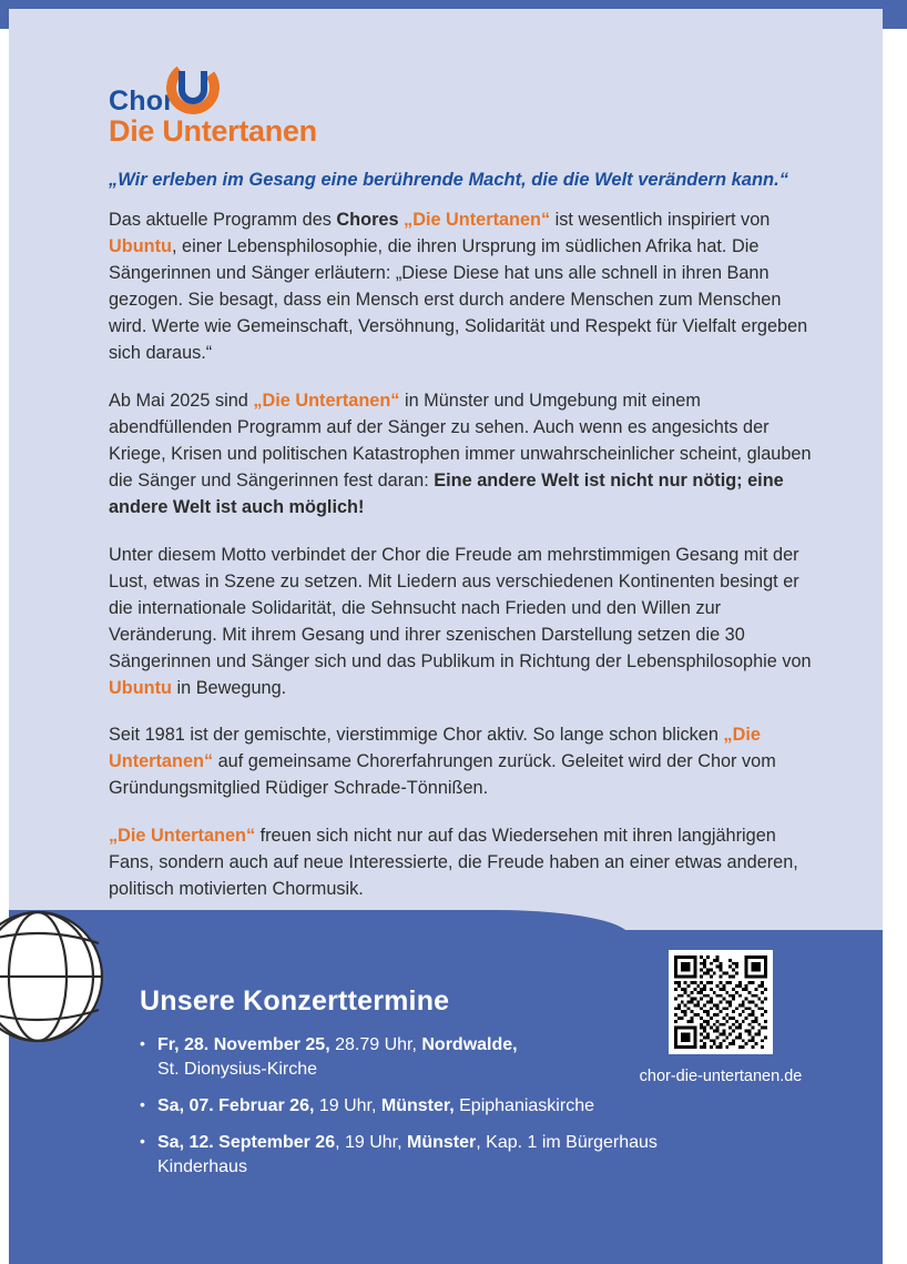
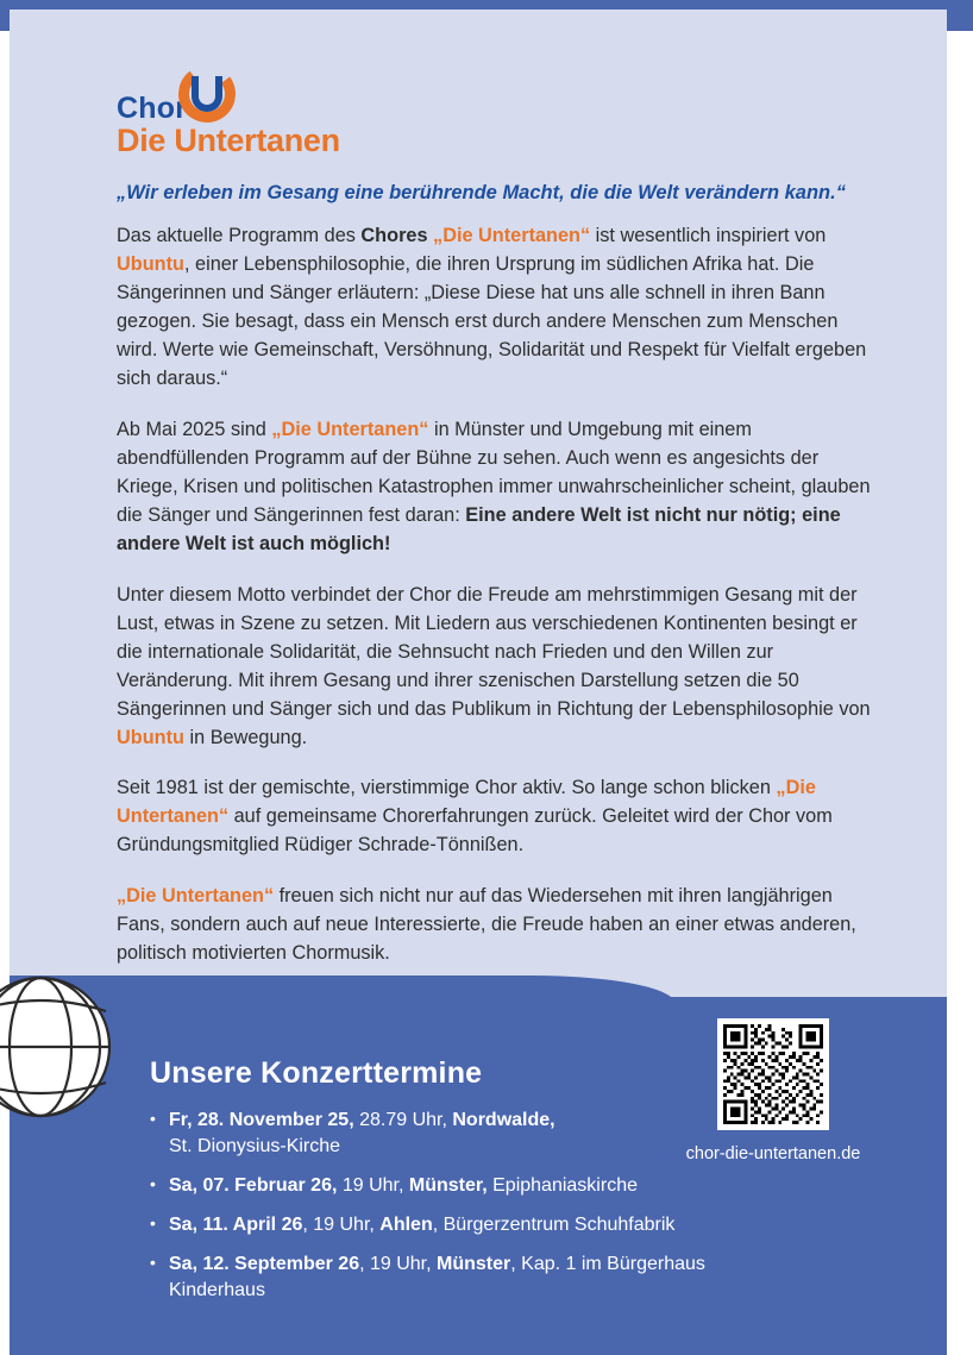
  Chor
  Die Untertanen
  „Wir erleben im Gesang eine berührende Macht, die die Welt verändern kann.“
  Das aktuelle Programm des Chores „Die Untertanen“ ist wesentlich inspiriert von Ubuntu, einer Lebensphilosophie, die ihren Ursprung im südlichen Afrika hat. Die Sängerinnen und Sänger erläutern: „Diese Diese hat uns alle schnell in ihren Bann gezogen. Sie besagt, dass ein Mensch erst durch andere Menschen zum Menschen wird. Werte wie Gemeinschaft, Versöhnung, Solidarität und Respekt für Vielfalt ergeben sich daraus.“
- Ab Mai 2025 sind „Die Untertanen“ in Münster und Umgebung mit einem abendfüllenden Programm auf der Sänger zu sehen. Auch wenn es angesichts der Kriege, Krisen und politischen Katastrophen immer unwahrscheinlicher scheint, glauben die Sänger und Sängerinnen fest daran: Eine andere Welt ist nicht nur nötig; eine andere Welt ist auch möglich!
+ Ab Mai 2025 sind „Die Untertanen“ in Münster und Umgebung mit einem abendfüllenden Programm auf der Bühne zu sehen. Auch wenn es angesichts der Kriege, Krisen und politischen Katastrophen immer unwahrscheinlicher scheint, glauben die Sänger und Sängerinnen fest daran: Eine andere Welt ist nicht nur nötig; eine andere Welt ist auch möglich!
- Unter diesem Motto verbindet der Chor die Freude am mehrstimmigen Gesang mit der Lust, etwas in Szene zu setzen. Mit Liedern aus verschiedenen Kontinenten besingt er die internationale Solidarität, die Sehnsucht nach Frieden und den Willen zur Veränderung. Mit ihrem Gesang und ihrer szenischen Darstellung setzen die 30 Sängerinnen und Sänger sich und das Publikum in Richtung der Lebensphilosophie von Ubuntu in Bewegung.
+ Unter diesem Motto verbindet der Chor die Freude am mehrstimmigen Gesang mit der Lust, etwas in Szene zu setzen. Mit Liedern aus verschiedenen Kontinenten besingt er die internationale Solidarität, die Sehnsucht nach Frieden und den Willen zur Veränderung. Mit ihrem Gesang und ihrer szenischen Darstellung setzen die 50 Sängerinnen und Sänger sich und das Publikum in Richtung der Lebensphilosophie von Ubuntu in Bewegung.
  Seit 1981 ist der gemischte, vierstimmige Chor aktiv. So lange schon blicken „Die Untertanen“ auf gemeinsame Chorerfahrungen zurück. Geleitet wird der Chor vom Gründungsmitglied Rüdiger Schrade-Tönnißen.
  „Die Untertanen“ freuen sich nicht nur auf das Wiedersehen mit ihren langjährigen Fans, sondern auch auf neue Interessierte, die Freude haben an einer etwas anderen, politisch motivierten Chormusik.
  Unsere Konzerttermine
  Fr, 28. November 25, 28.79 Uhr, Nordwalde,
  St. Dionysius-Kirche
  Sa, 07. Februar 26, 19 Uhr, Münster, Epiphaniaskirche
+ Sa, 11. April 26, 19 Uhr, Ahlen, Bürgerzentrum Schuhfabrik
  Sa, 12. September 26, 19 Uhr, Münster, Kap. 1 im Bürgerhaus Kinderhaus
  chor-die-untertanen.de
